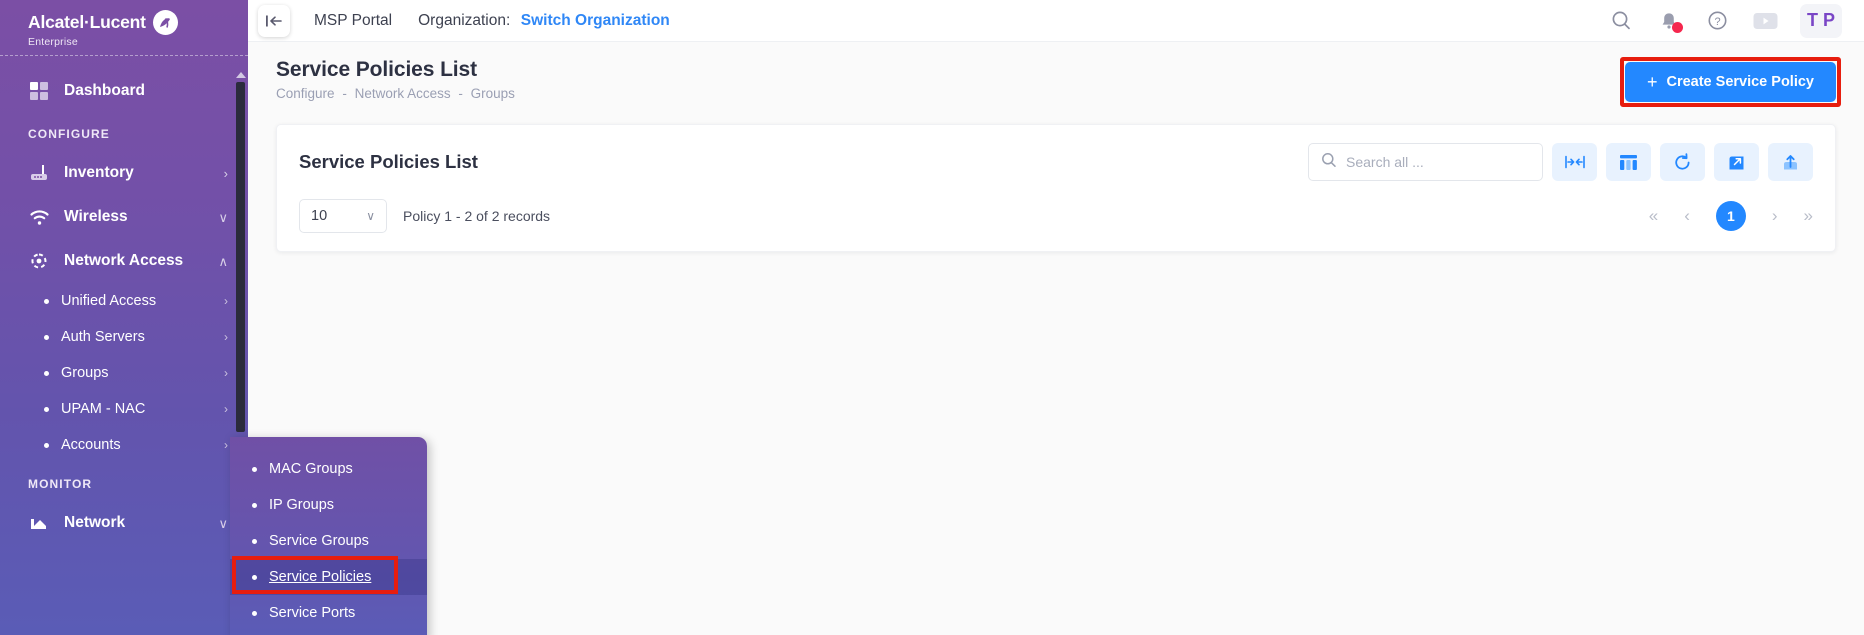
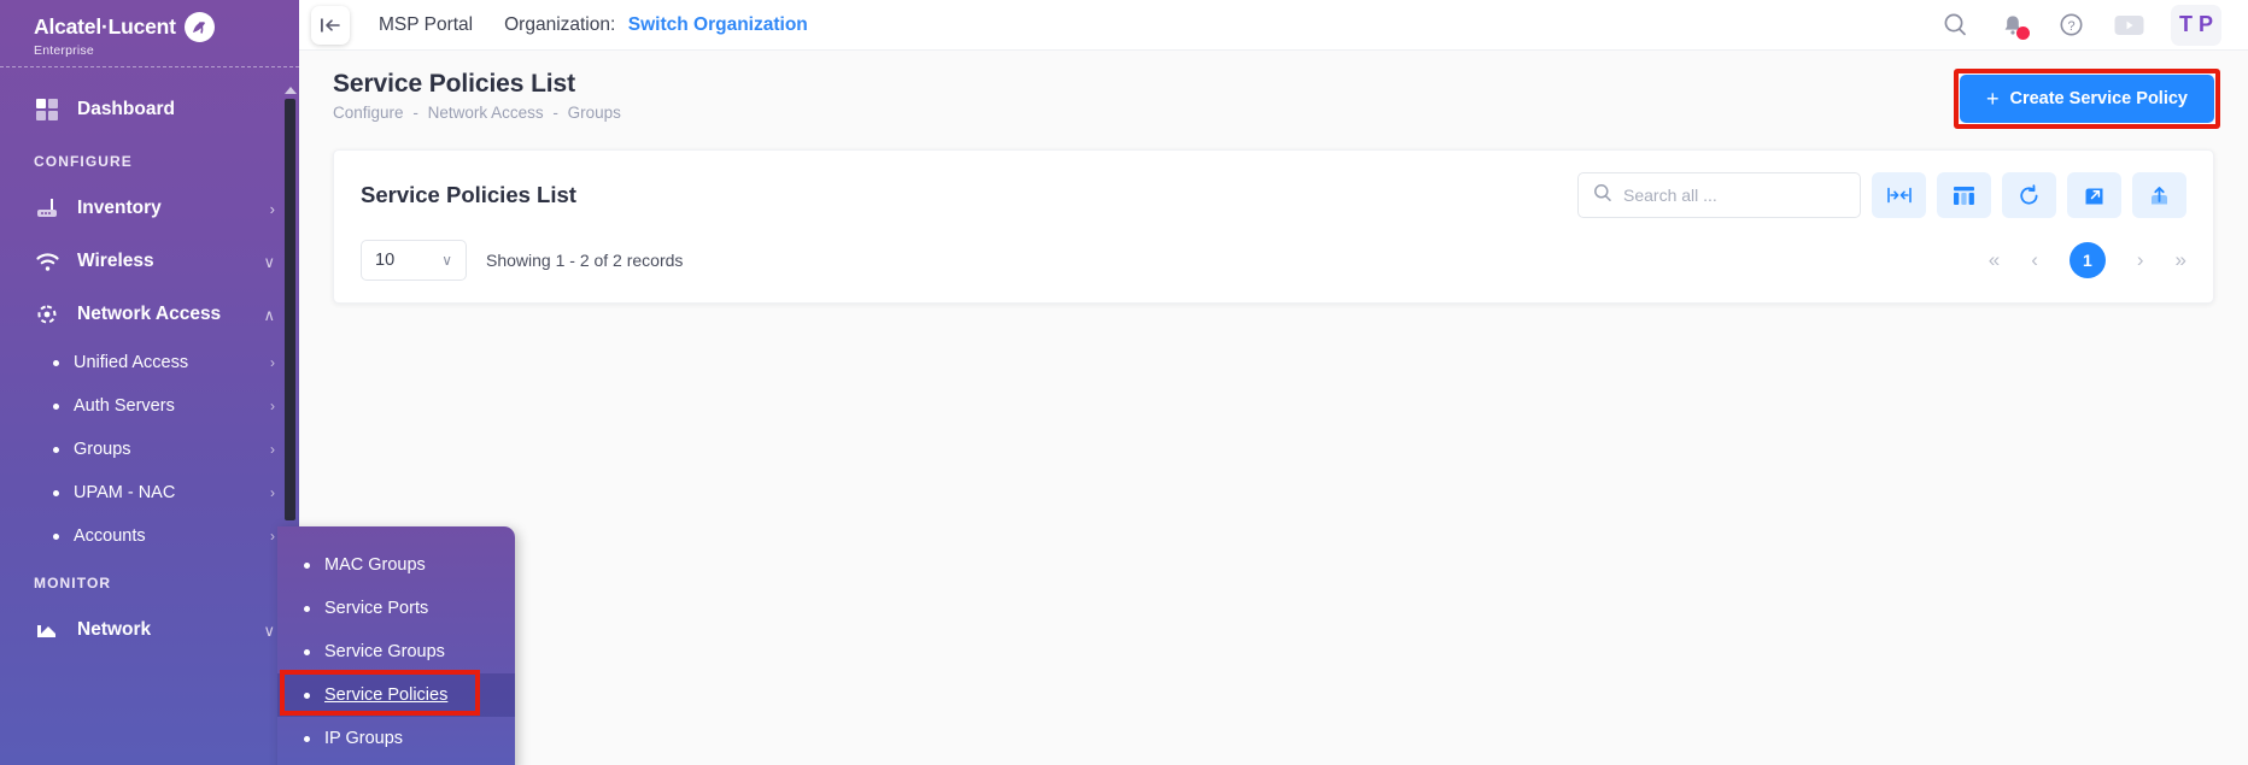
  Alcatel·Lucent
  Enterprise
  Dashboard
  CONFIGURE
  Inventory
  ›
  Wireless
  ∨
  Network Access
  ∧
  Unified Access
  ›
  Auth Servers
  ›
  Groups
  ›
  UPAM - NAC
  ›
  Accounts
  ›
  MONITOR
  Network
  ∨
  MSP Portal
  Organization: Switch Organization
  ?
  T P
  Service Policies List
  Configure - Network Access - Groups
  +
  Create Service Policy
  Service Policies List
  Search all ...
  10
  ∨
- Policy 1 - 2 of 2 records
+ Showing 1 - 2 of 2 records
  «
  ‹
  1
  ›
  »
  MAC Groups
- IP Groups
+ Service Ports
  Service Groups
  Service Policies
- Service Ports
+ IP Groups
